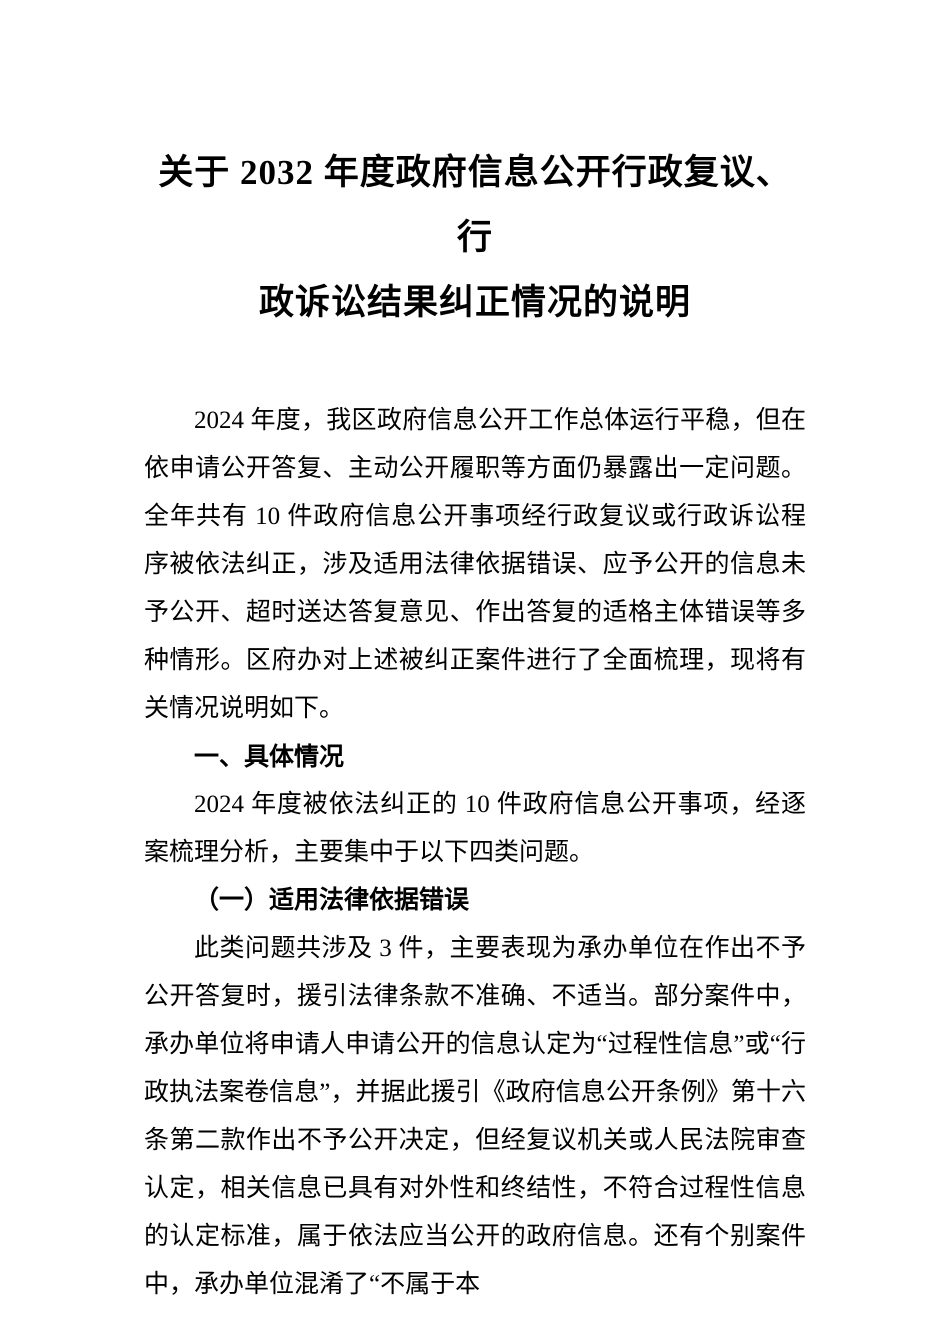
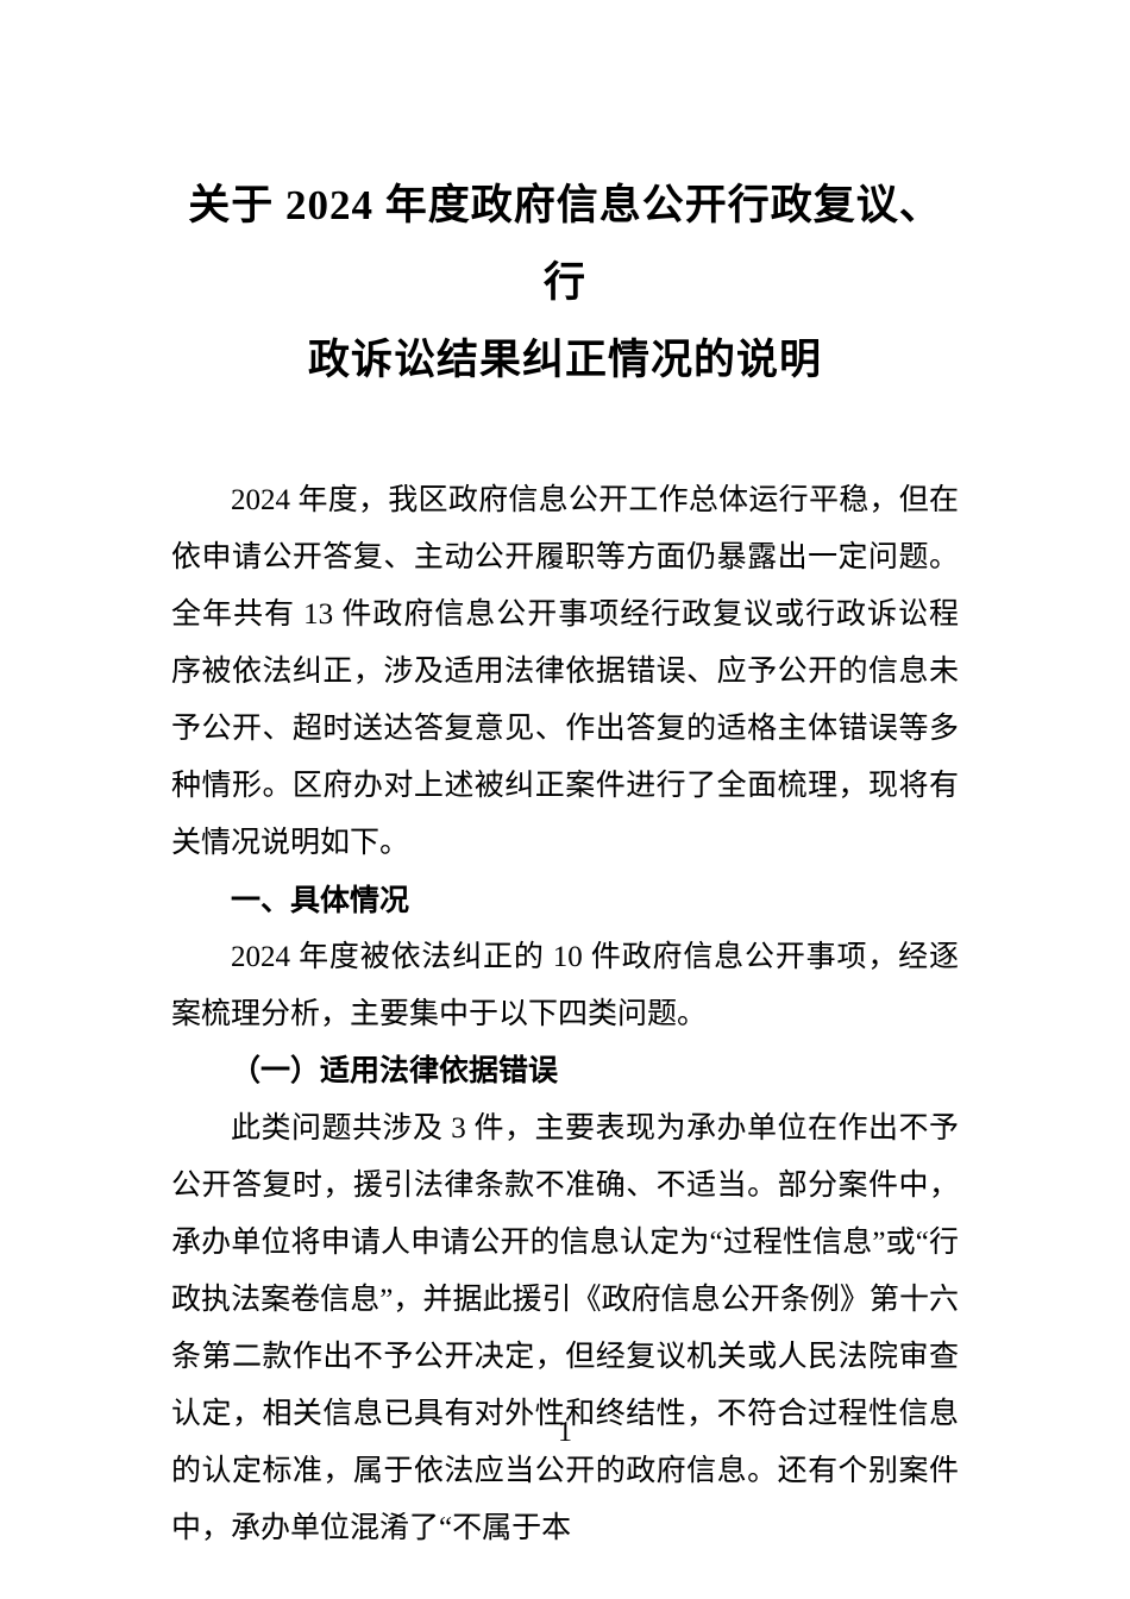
- 关于 2032 年度政府信息公开行政复议、行
+ 关于 2024 年度政府信息公开行政复议、行
  政诉讼结果纠正情况的说明
- 2024 年度，我区政府信息公开工作总体运行平稳，但在依申请公开答复、主动公开履职等方面仍暴露出一定问题。全年共有 10 件政府信息公开事项经行政复议或行政诉讼程序被依法纠正，涉及适用法律依据错误、应予公开的信息未予公开、超时送达答复意见、作出答复的适格主体错误等多种情形。区府办对上述被纠正案件进行了全面梳理，现将有关情况说明如下。
+ 2024 年度，我区政府信息公开工作总体运行平稳，但在依申请公开答复、主动公开履职等方面仍暴露出一定问题。全年共有 13 件政府信息公开事项经行政复议或行政诉讼程序被依法纠正，涉及适用法律依据错误、应予公开的信息未予公开、超时送达答复意见、作出答复的适格主体错误等多种情形。区府办对上述被纠正案件进行了全面梳理，现将有关情况说明如下。
  一、具体情况
  2024 年度被依法纠正的 10 件政府信息公开事项，经逐案梳理分析，主要集中于以下四类问题。
  （一）适用法律依据错误
  此类问题共涉及 3 件，主要表现为承办单位在作出不予公开答复时，援引法律条款不准确、不适当。部分案件中，承办单位将申请人申请公开的信息认定为“过程性信息”或“行政执法案卷信息”，并据此援引《政府信息公开条例》第十六条第二款作出不予公开决定，但经复议机关或人民法院审查认定，相关信息已具有对外性和终结性，不符合过程性信息的认定标准，属于依法应当公开的政府信息。还有个别案件中，承办单位混淆了“不属于本
+ 1
